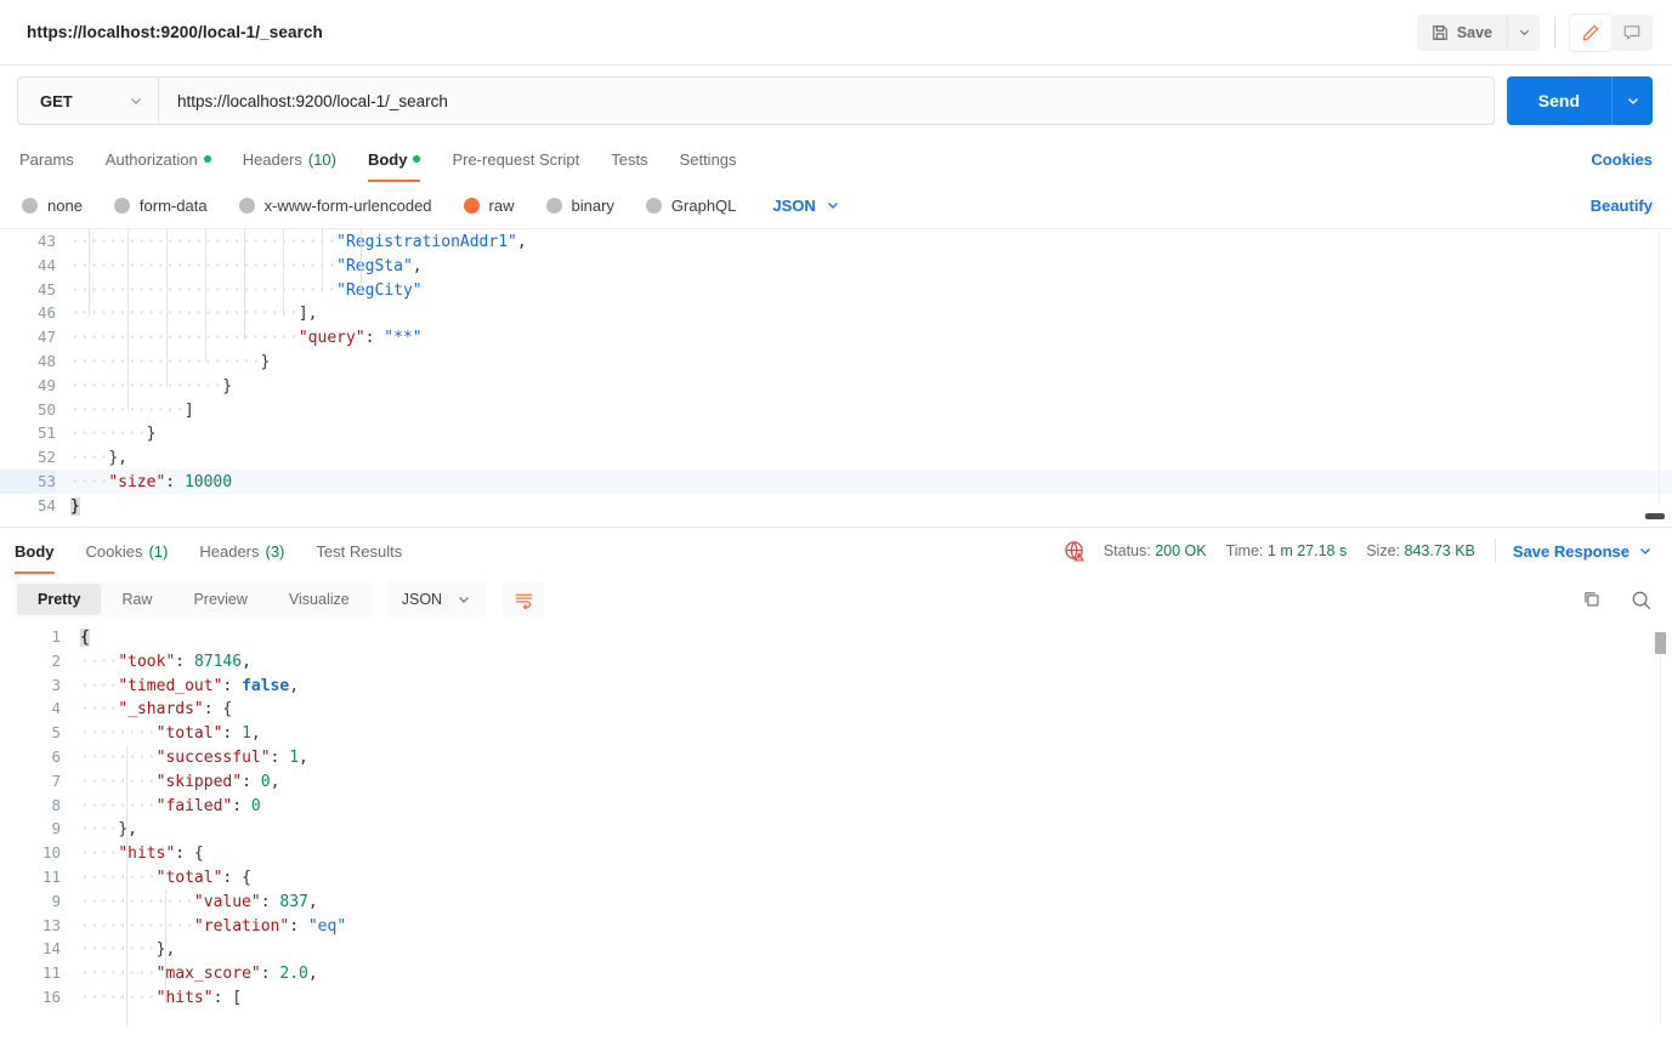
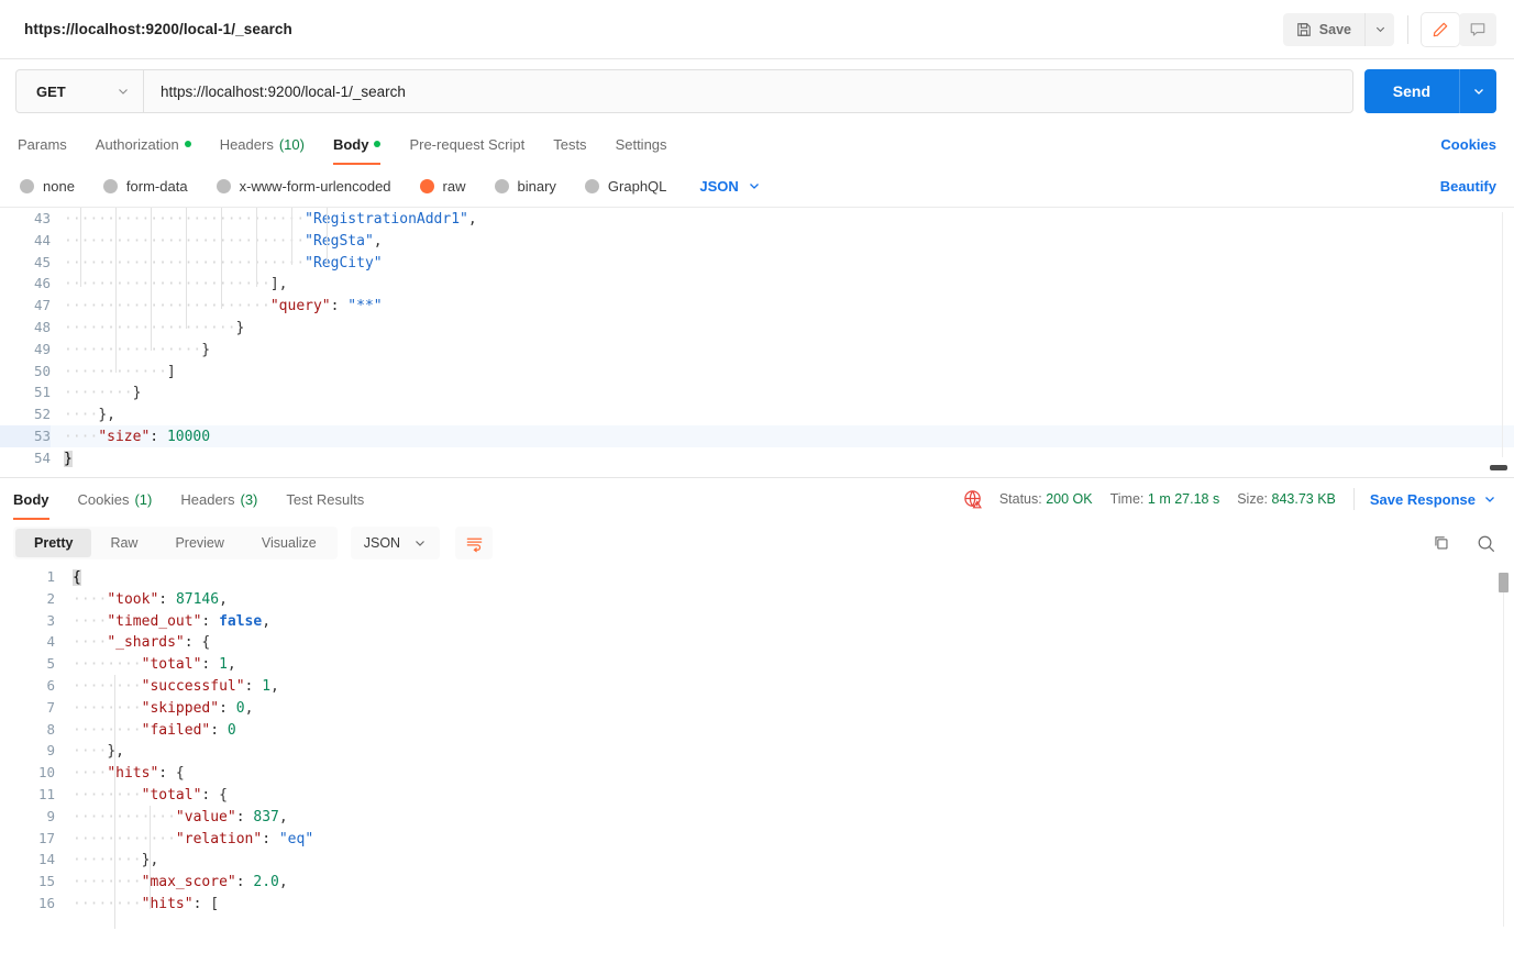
  https://localhost:9200/local-1/_search
  Save
  GET
  https://localhost:9200/local-1/_search
  Send
  Params
  Authorization
  Headers
  (10)
  Body
  Pre-request Script
  Tests
  Settings
  Cookies
  none
  form-data
  x-www-form-urlencoded
  raw
  binary
  GraphQL
  JSON
  Beautify
  43 ···························"RgistrationAddr1",
  44 ···························"RgSta",
  45 ···························"RgCity"
  46 ························],
  47 ························"query": "**"
  48 ····················}
  49 ················}
  50 ············]
  51 ········}
  52 ····},
  53 ····"size": 10000
  54 }
  Body
  Cookies
  (1)
  Headers
  (3)
  Test Results
  Status: 200 OK
  Time: 1 m 27.18 s
  Size: 843.73 KB
  Save Response
  Pretty
  Raw
  Preview
  Visualize
  JSON
  1 {
  2 ····"took": 87146,
  3 ····"timed_out": false,
  4 ····"_shards": {
  5 ········"total": 1,
  6 ········"successful": 1,
  7 ········"skipped": 0,
  8 ········"failed": 0
  9 ····},
  10 ····"hits": {
  11 ········"total": {
  9 ············"value": 837,
- 13 ············"relation": "eq"
+ 17 ············"relation": "eq"
  14 ········},
- 11 ········"max_score": 2.0,
+ 15 ········"max_score": 2.0,
  16 ········"hits": [
